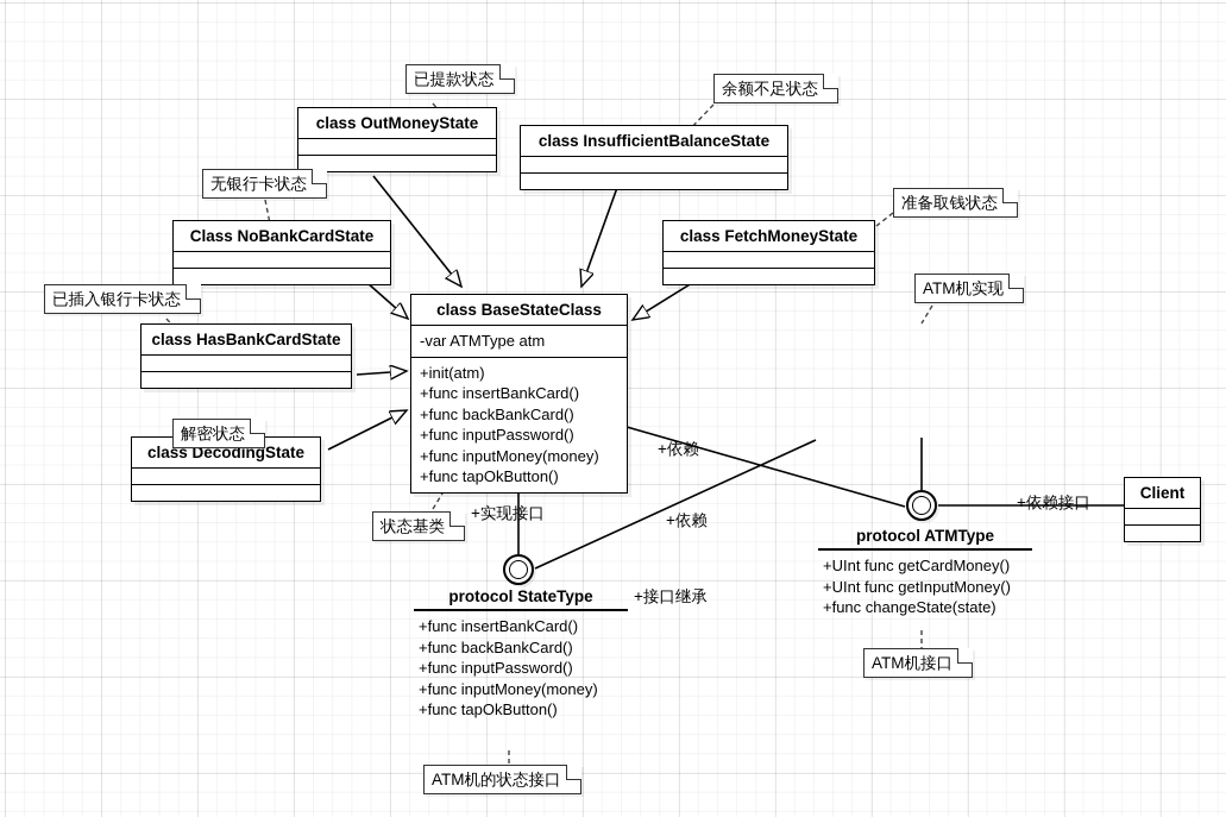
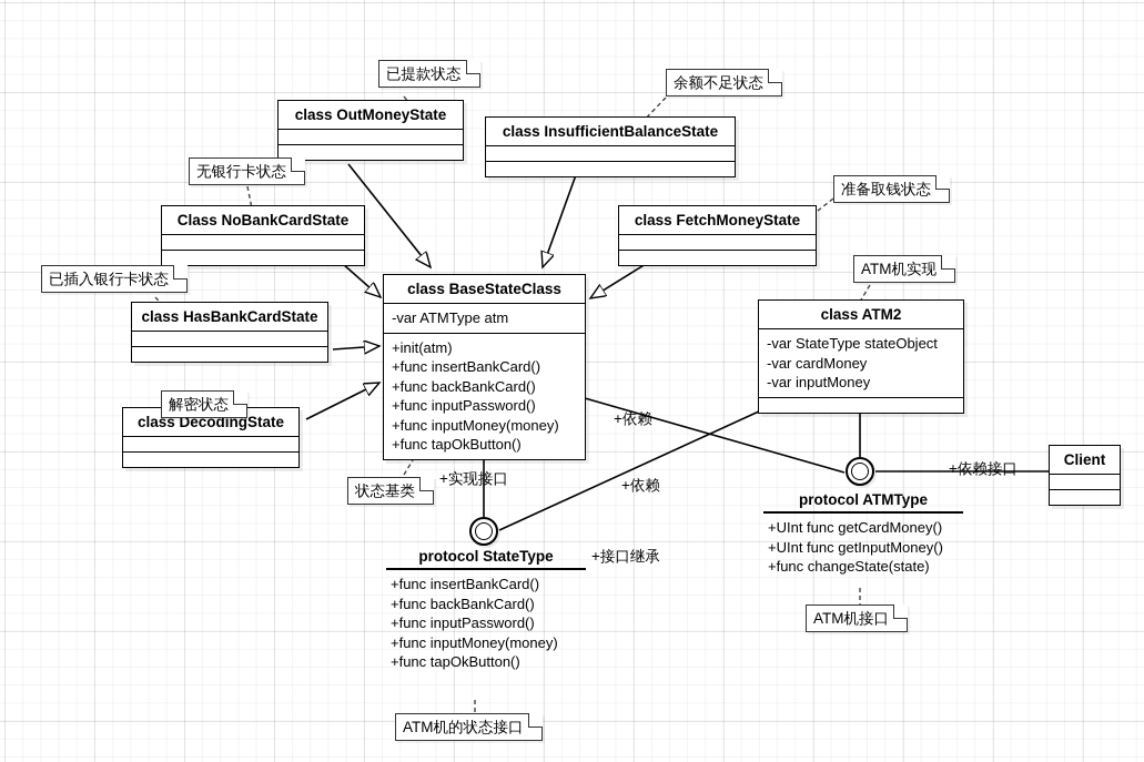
  class OutMoneyState
  class InsufficientBalanceState
  Class NoBankCardState
  class FetchMoneyState
  class HasBankCardState
  class DecodingState
  class BaseStateClass
  -var ATMType atm
  +init(atm)
  +func insertBankCard()
  +func backBankCard()
  +func inputPassword()
  +func inputMoney(money)
  +func tapOkButton()
+ class ATM2
+ -var StateType stateObject
+ -var cardMoney
+ -var inputMoney
  Client
  protocol StateType
  +func insertBankCard()
  +func backBankCard()
  +func inputPassword()
  +func inputMoney(money)
  +func tapOkButton()
  protocol ATMType
  +UInt func getCardMoney()
  +UInt func getInputMoney()
  +func changeState(state)
  已提款状态
  余额不足状态
  无银行卡状态
  准备取钱状态
  已插入银行卡状态
  ATM机实现
  解密状态
  状态基类
  ATM机接口
  ATM机的状态接口
  +实现接口
  +依赖
  +依赖
  +接口继承
  +依赖接口
